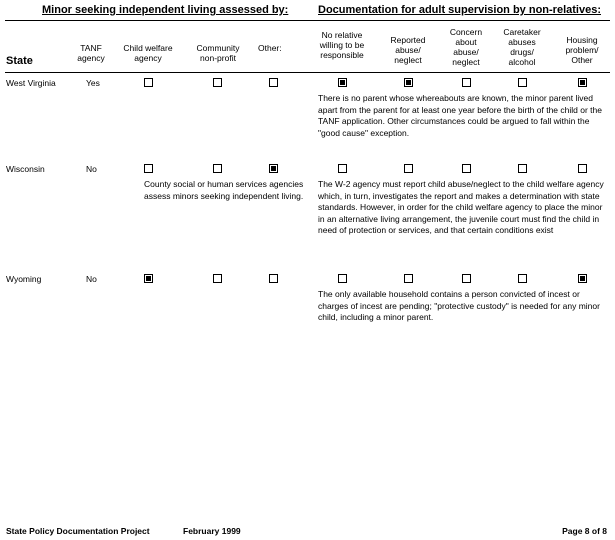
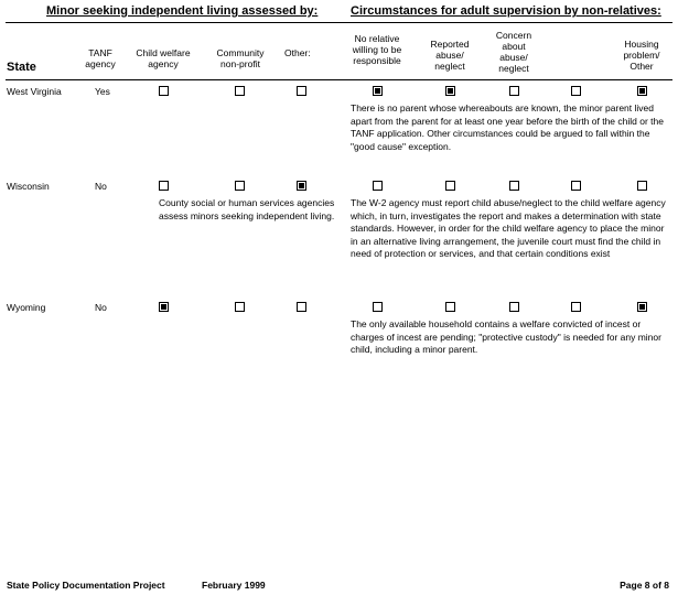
  Minor seeking independent living assessed by:
- Documentation for adult supervision by non-relatives:
+ Circumstances for adult supervision by non-relatives:
  State
  TANF
  agency
  Child welfare
  agency
  Community
  non-profit
  Other:
  No relative
  willing to be
  responsible
  Reported
  abuse/
  neglect
  Concern
  about
  abuse/
  neglect
- Caretaker
- abuses
- drugs/
- alcohol
  Housing
  problem/
  Other
  West Virginia
  Yes
  There is no parent whose whereabouts are known, the minor parent lived apart from the parent for at least one year before the birth of the child or the TANF application. Other circumstances could be argued to fall within the "good cause" exception.
  Wisconsin
  No
  County social or human services agencies assess minors seeking independent living.
  The W-2 agency must report child abuse/neglect to the child welfare agency which, in turn, investigates the report and makes a determination with state standards. However, in order for the child welfare agency to place the minor in an alternative living arrangement, the juvenile court must find the child in need of protection or services, and that certain conditions exist
  Wyoming
  No
- The only available household contains a person convicted of incest or charges of incest are pending; "protective custody" is needed for any minor child, including a minor parent.
+ The only available household contains a welfare convicted of incest or charges of incest are pending; "protective custody" is needed for any minor child, including a minor parent.
  State Policy Documentation Project
  February 1999
  Page 8 of 8
